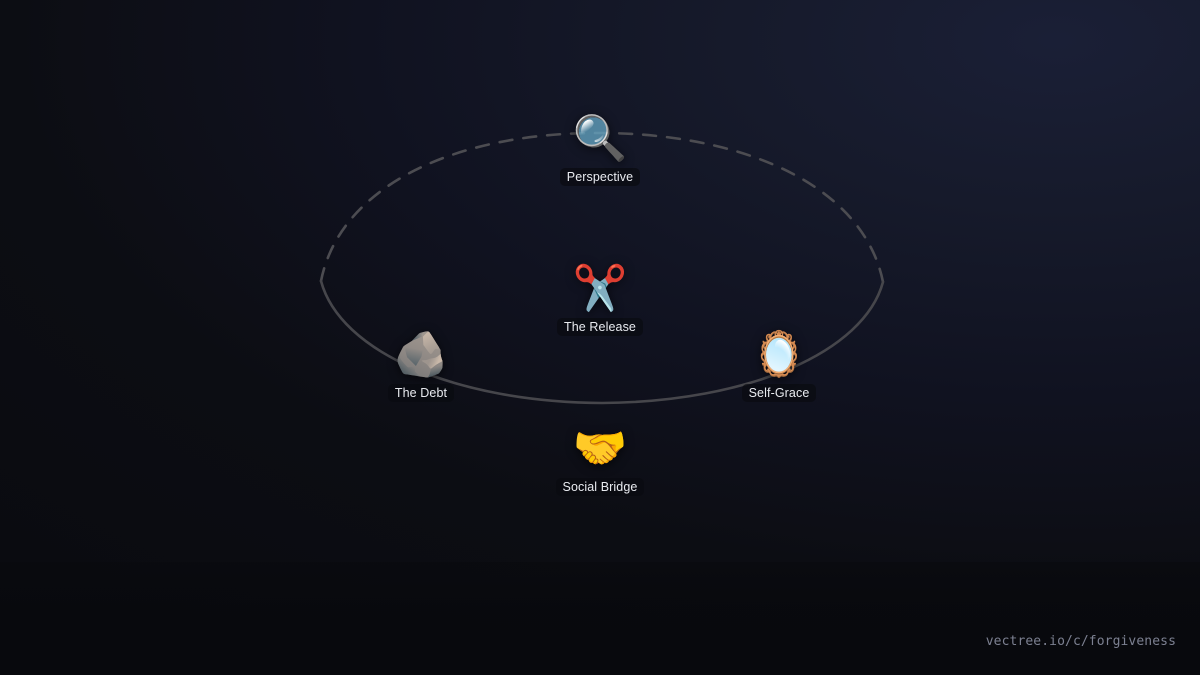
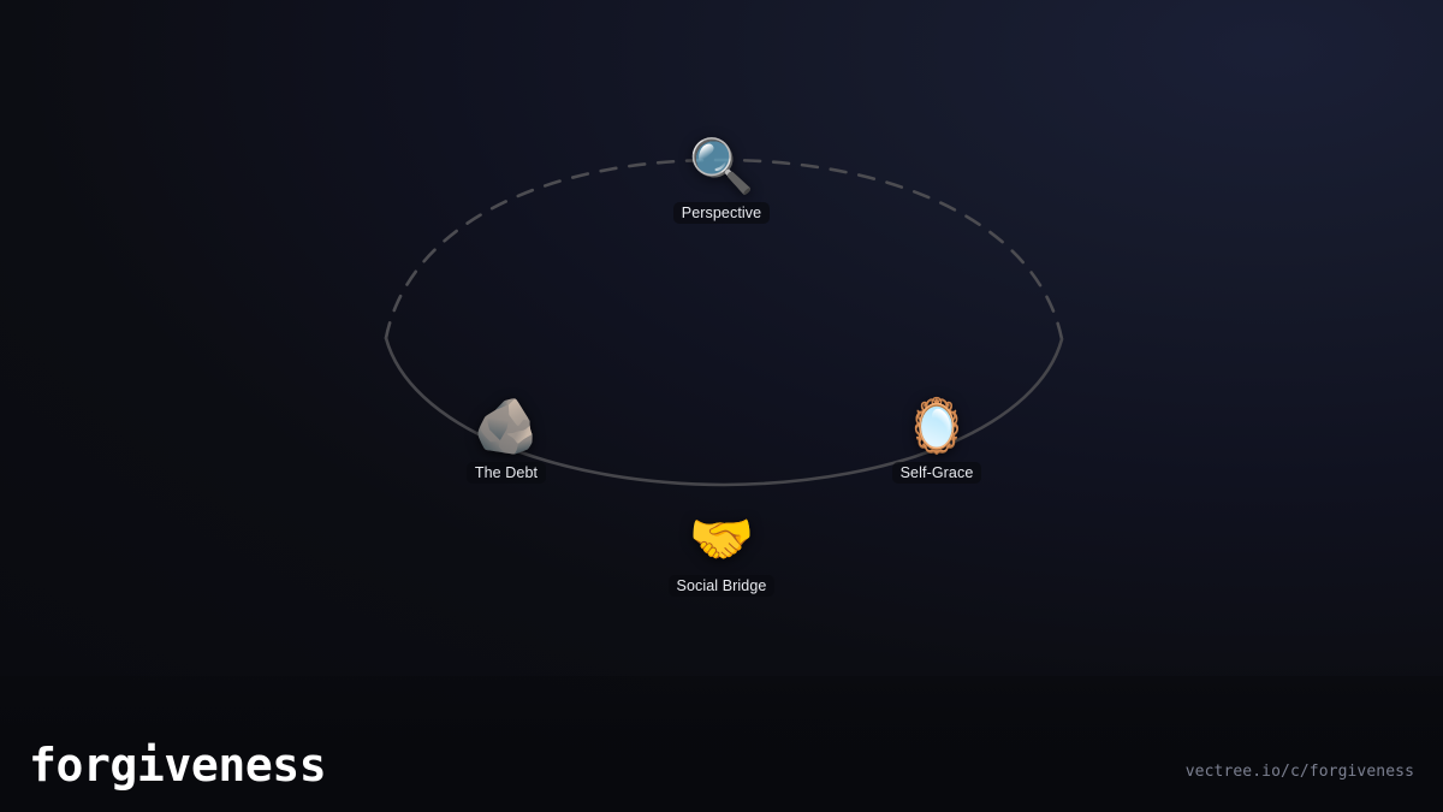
  🔍
  Perspective
- ✂️
- The Release
  🪨
  The Debt
  🪞
  Self-Grace
  🤝
  Social Bridge
+ forgiveness
  vectree.io/c/forgiveness
